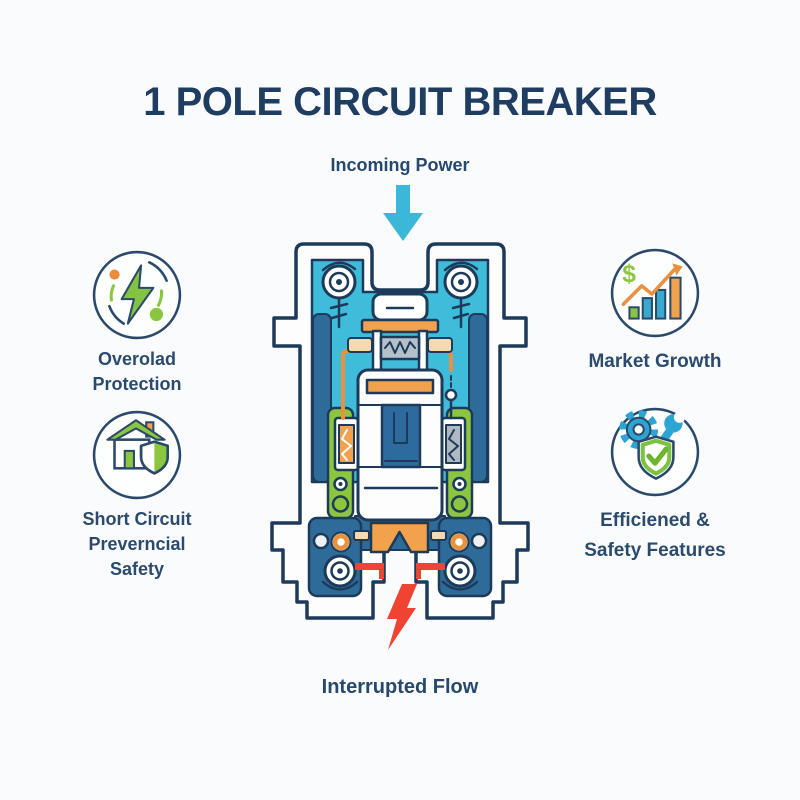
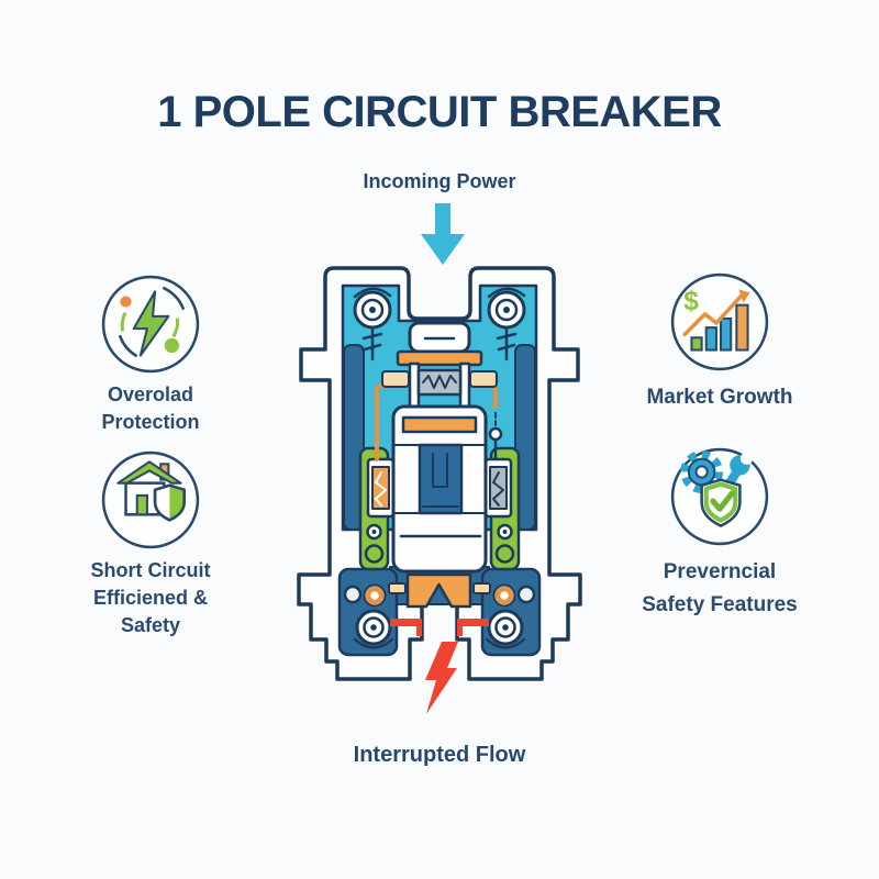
  1 POLE CIRCUIT BREAKER
  Incoming Power
  Interrupted Flow
  Overolad
  Protection
  Short Circuit
- Preverncial
+ Efficiened &
  Safety
  $
  Market Growth
- Efficiened &
+ Preverncial
  Safety Features
